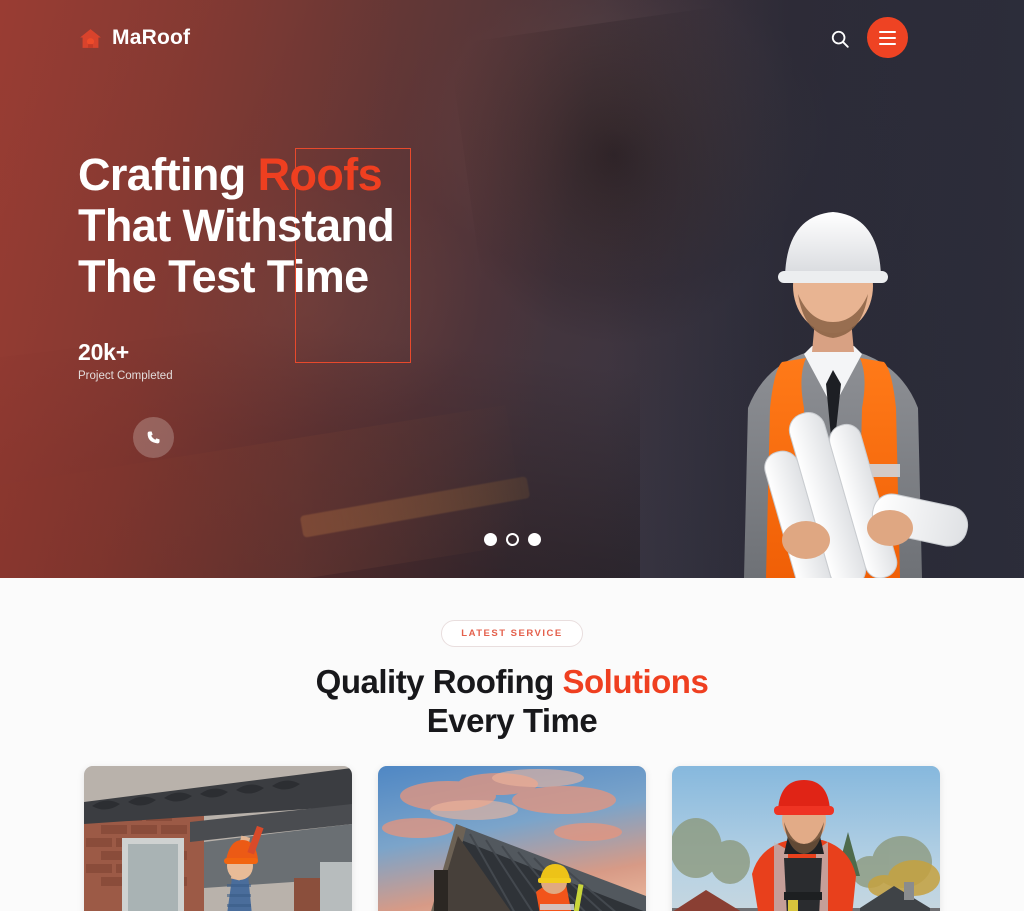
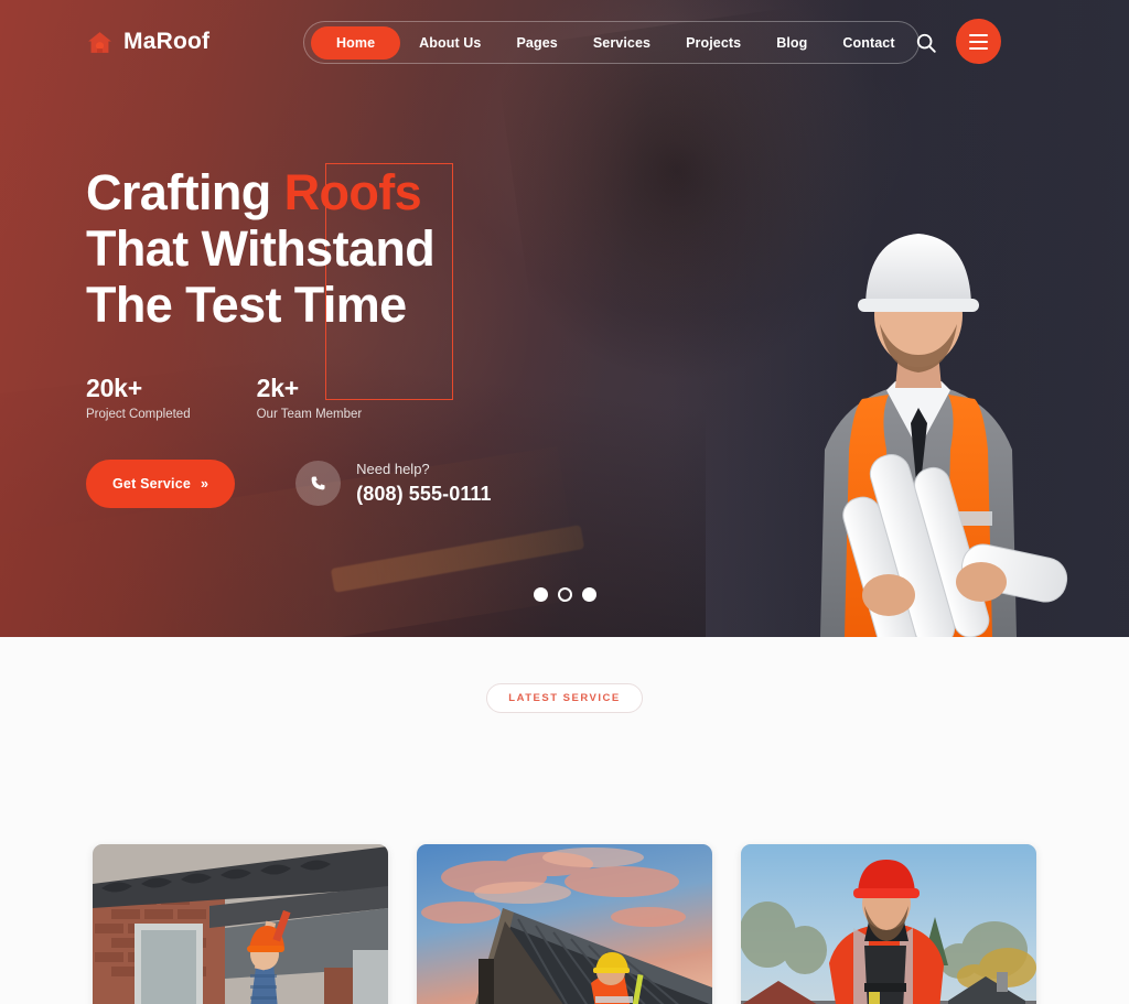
  MaRoof
+ Home
+ About Us
+ Pages
+ Services
+ Projects
+ Blog
+ Contact
  Crafting Roofs
  That Withstand
  The Test Time
  20k+
  Project Completed
+ 2k+
+ Our Team Member
+ Get Service
+ »
+ Need help?
+ (808) 555-0111
  LATEST SERVICE
- Quality Roofing Solutions
- Every Time
